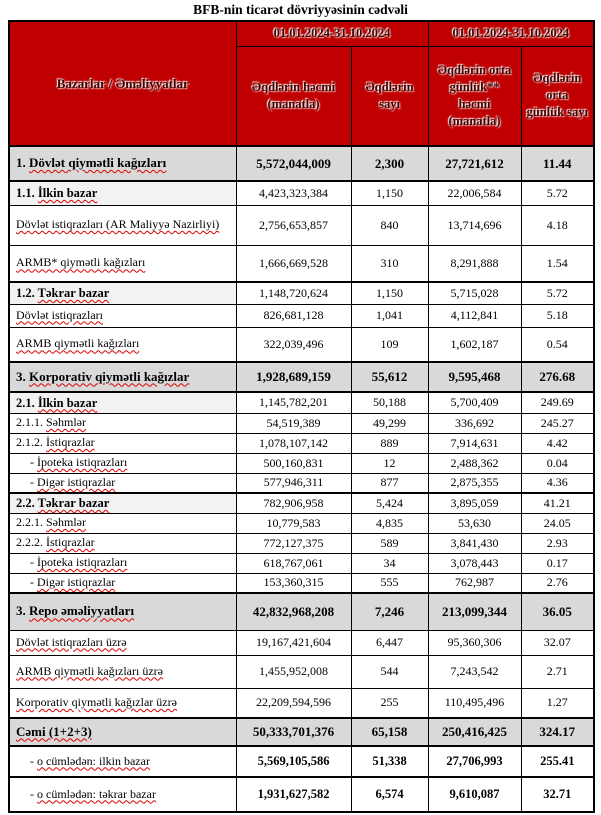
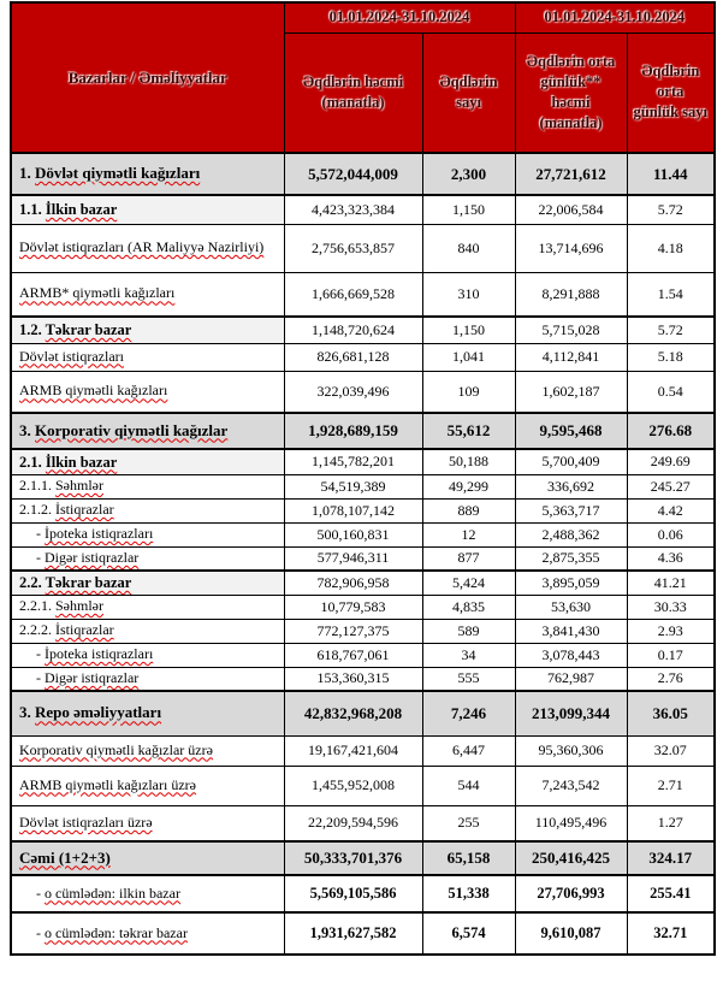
- BFB-nin ticarət dövriyyəsinin cədvəli
  Bazarlar / Əməliyyatlar	01.01.2024-31.10.2024	01.01.2024-31.10.2024
  Əqdlərin həcmi (manatla)	Əqdlərin sayı	Əqdlərin orta günlük** həcmi (manatla)	Əqdlərin orta günlük sayı
  1. Dövlət qiymətli kağızları	5,572,044,009	2,300	27,721,612	11.44
  1.1. İlkin bazar	4,423,323,384	1,150	22,006,584	5.72
  Dövlət istiqrazları (AR Maliyyə Nazirliyi)	2,756,653,857	840	13,714,696	4.18
  ARMB* qiymətli kağızları	1,666,669,528	310	8,291,888	1.54
  1.2. Təkrar bazar	1,148,720,624	1,150	5,715,028	5.72
  Dövlət istiqrazları	826,681,128	1,041	4,112,841	5.18
  ARMB qiymətli kağızları	322,039,496	109	1,602,187	0.54
  3. Korporativ qiymətli kağızlar	1,928,689,159	55,612	9,595,468	276.68
  2.1. İlkin bazar	1,145,782,201	50,188	5,700,409	249.69
  2.1.1. Səhmlər	54,519,389	49,299	336,692	245.27
- 2.1.2. İstiqrazlar	1,078,107,142	889	7,914,631	4.42
+ 2.1.2. İstiqrazlar	1,078,107,142	889	5,363,717	4.42
- - İpoteka istiqrazları	500,160,831	12	2,488,362	0.04
+ - İpoteka istiqrazları	500,160,831	12	2,488,362	0.06
  - Digər istiqrazlar	577,946,311	877	2,875,355	4.36
  2.2. Təkrar bazar	782,906,958	5,424	3,895,059	41.21
- 2.2.1. Səhmlər	10,779,583	4,835	53,630	24.05
+ 2.2.1. Səhmlər	10,779,583	4,835	53,630	30.33
  2.2.2. İstiqrazlar	772,127,375	589	3,841,430	2.93
  - İpoteka istiqrazları	618,767,061	34	3,078,443	0.17
  - Digər istiqrazlar	153,360,315	555	762,987	2.76
  3. Repo əməliyyatları	42,832,968,208	7,246	213,099,344	36.05
- Dövlət istiqrazları üzrə	19,167,421,604	6,447	95,360,306	32.07
+ Korporativ qiymətli kağızlar üzrə	19,167,421,604	6,447	95,360,306	32.07
  ARMB qiymətli kağızları üzrə	1,455,952,008	544	7,243,542	2.71
- Korporativ qiymətli kağızlar üzrə	22,209,594,596	255	110,495,496	1.27
+ Dövlət istiqrazları üzrə	22,209,594,596	255	110,495,496	1.27
  Cəmi (1+2+3)	50,333,701,376	65,158	250,416,425	324.17
  - o cümlədən: ilkin bazar	5,569,105,586	51,338	27,706,993	255.41
  - o cümlədən: təkrar bazar	1,931,627,582	6,574	9,610,087	32.71
